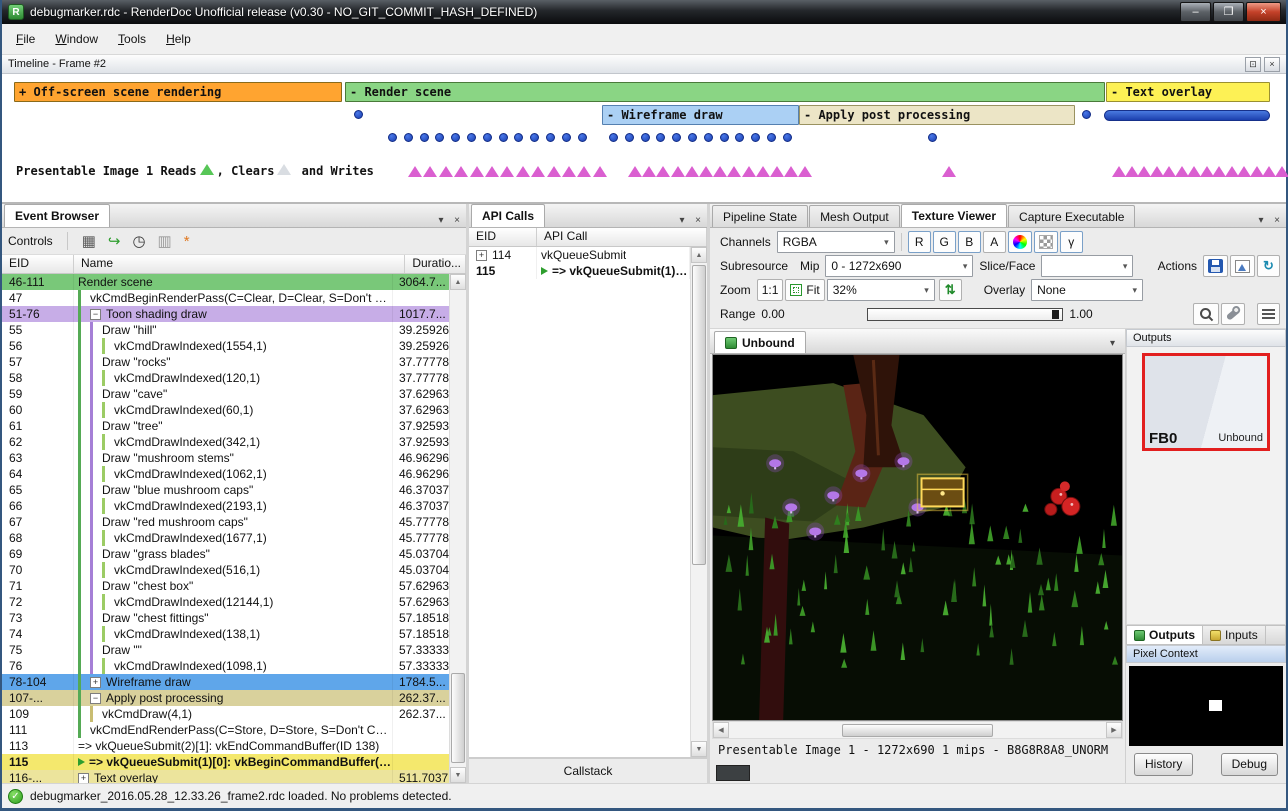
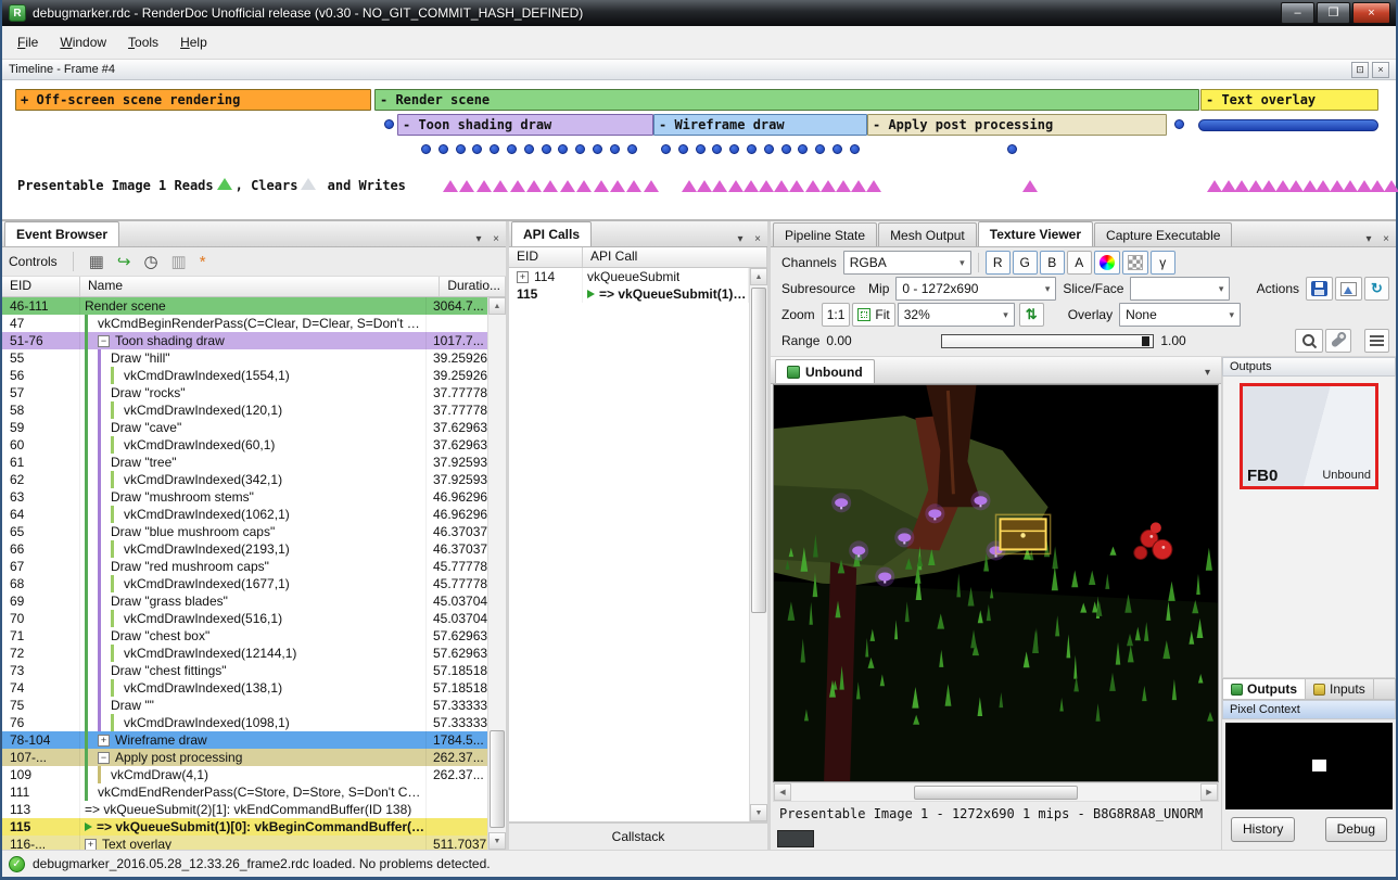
  R
  debugmarker.rdc - RenderDoc Unofficial release (v0.30 - NO_GIT_COMMIT_HASH_DEFINED)
  –
  ❒
  ×
  File
  Window
  Tools
  Help
- Timeline - Frame #2
+ Timeline - Frame #4
  ⊡
  ×
  + Off-screen scene rendering
  - Render scene
  - Text overlay
+ - Toon shading draw
  - Wireframe draw
  - Apply post processing
  Presentable Image 1 Reads , Clears and Writes
  Event Browser
  ▾
  ×
  Controls
  ▦
  ↪
  ◷
  ▥
  *
  EID
  Name
  Duratio...
  46-111
  Render scene
  3064.7...
  47
  vkCmdBeginRenderPass(C=Clear, D=Clear, S=Don't Ca
  51-76
  −
  Toon shading draw
  1017.7...
  55
  Draw "hill"
  39.25926
  56
  vkCmdDrawIndexed(1554,1)
  39.25926
  57
  Draw "rocks"
  37.77778
  58
  vkCmdDrawIndexed(120,1)
  37.77778
  59
  Draw "cave"
  37.62963
  60
  vkCmdDrawIndexed(60,1)
  37.62963
  61
  Draw "tree"
  37.92593
  62
  vkCmdDrawIndexed(342,1)
  37.92593
  63
  Draw "mushroom stems"
  46.96296
  64
  vkCmdDrawIndexed(1062,1)
  46.96296
  65
  Draw "blue mushroom caps"
  46.37037
  66
  vkCmdDrawIndexed(2193,1)
  46.37037
  67
  Draw "red mushroom caps"
  45.77778
  68
  vkCmdDrawIndexed(1677,1)
  45.77778
  69
  Draw "grass blades"
  45.03704
  70
  vkCmdDrawIndexed(516,1)
  45.03704
  71
  Draw "chest box"
  57.62963
  72
  vkCmdDrawIndexed(12144,1)
  57.62963
  73
  Draw "chest fittings"
  57.18518
  74
  vkCmdDrawIndexed(138,1)
  57.18518
  75
  Draw ""
  57.33333
  76
  vkCmdDrawIndexed(1098,1)
  57.33333
  78-104
  +
  Wireframe draw
  1784.5...
  107-...
  −
  Apply post processing
  262.37...
  109
  vkCmdDraw(4,1)
  262.37...
  111
  vkCmdEndRenderPass(C=Store, D=Store, S=Don't Care
  113
  => vkQueueSubmit(2)[1]: vkEndCommandBuffer(ID 138)
  115
  => vkQueueSubmit(1)[0]: vkBeginCommandBuffer(ID
  116-...
  +
  Text overlay
  511.7037
  API Calls
  ▾
  ×
  EID
  API Call
  +
  114
  vkQueueSubmit
  115
  => vkQueueSubmit(1)[...
  Callstack
  Pipeline State
  Mesh Output
  Texture Viewer
  Capture Executable
  ▾
  ×
  Channels
  RGBA
  ▾
  R
  G
  B
  A
  γ
  Subresource
  Mip
  0 - 1272x690
  ▾
  Slice/Face
  ▾
  Actions
  ↻
  Zoom
  1:1
  Fit
  32%
  ▾
  ⇅
  Overlay
  None
  ▾
  Range
  0.00
  1.00
  Unbound
  ▾
  Presentable Image 1 - 1272x690 1 mips - B8G8R8A8_UNORM
  Outputs
  FB0
  Unbound
  Outputs
  Inputs
  Pixel Context
  History
  Debug
  ✓
  debugmarker_2016.05.28_12.33.26_frame2.rdc loaded. No problems detected.
